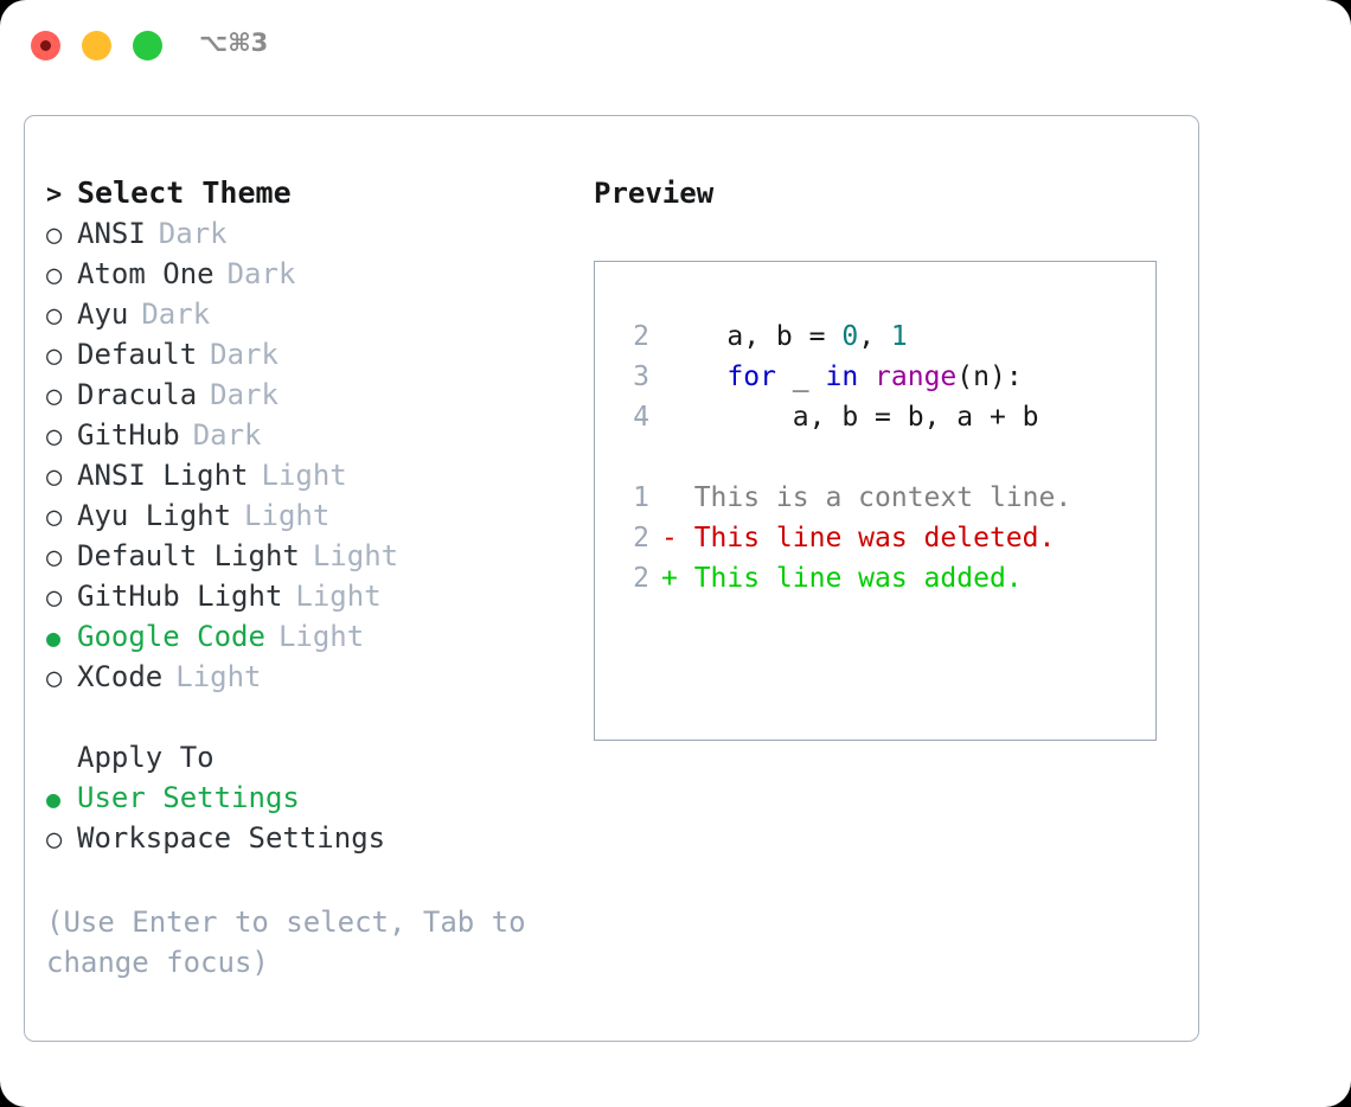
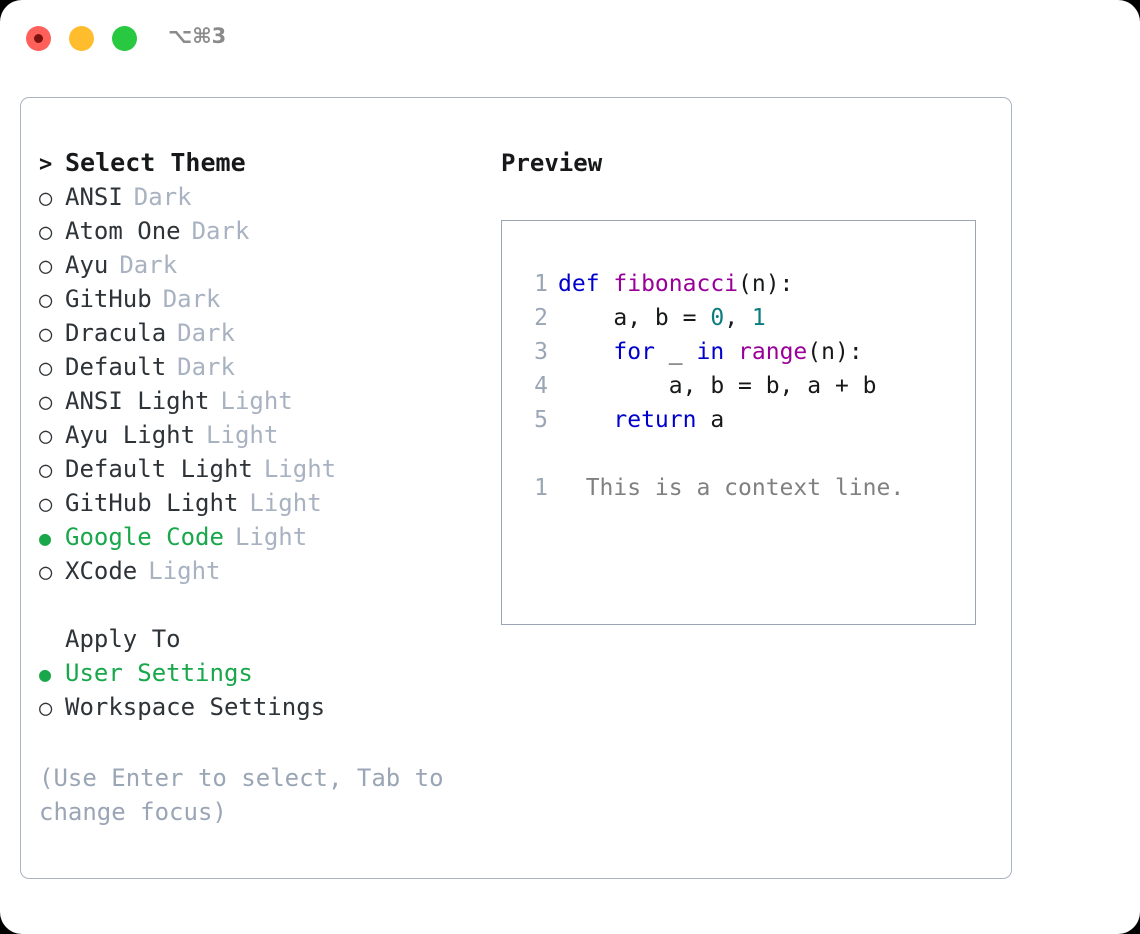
  ⌥⌘3
  >
  Select Theme
  ○
  ANSI
  Dark
  ○
  Atom One
  Dark
  ○
  Ayu
  Dark
  ○
- Default
+ GitHub
  Dark
  ○
  Dracula
  Dark
  ○
- GitHub
+ Default
  Dark
  ○
  ANSI Light
  Light
  ○
  Ayu Light
  Light
  ○
  Default Light
  Light
  ○
  GitHub Light
  Light
  ●
  Google Code
  Light
  ○
  XCode
  Light
  Apply To
  ●
  User Settings
  ○
  Workspace Settings
  (Use Enter to select, Tab to change focus)
  Preview
+ 1 def fibonacci(n):
  2 a, b = 0, 1
  3 for _ in range(n):
  4 a, b = b, a + b
+ 5 return a
  1 This is a context line.
- 2 - This line was deleted.
- 2 + This line was added.
